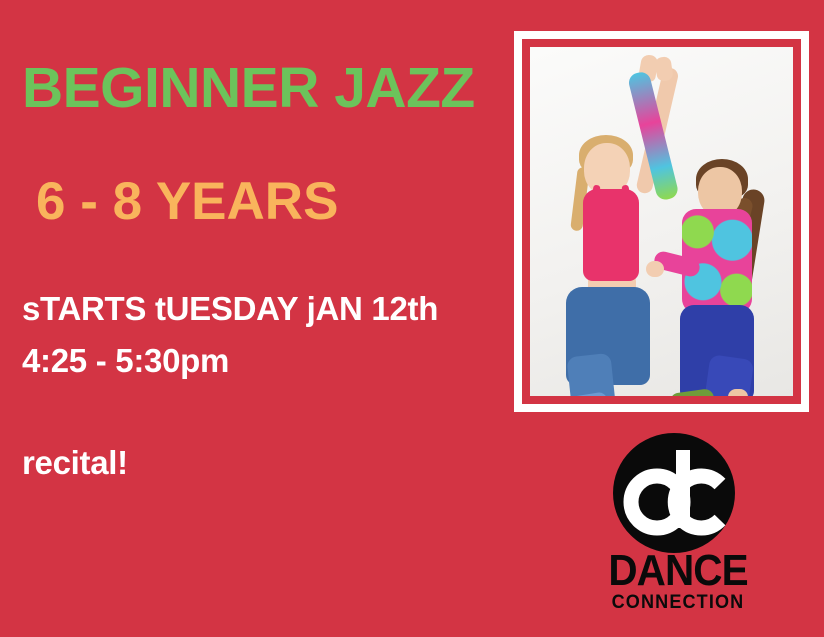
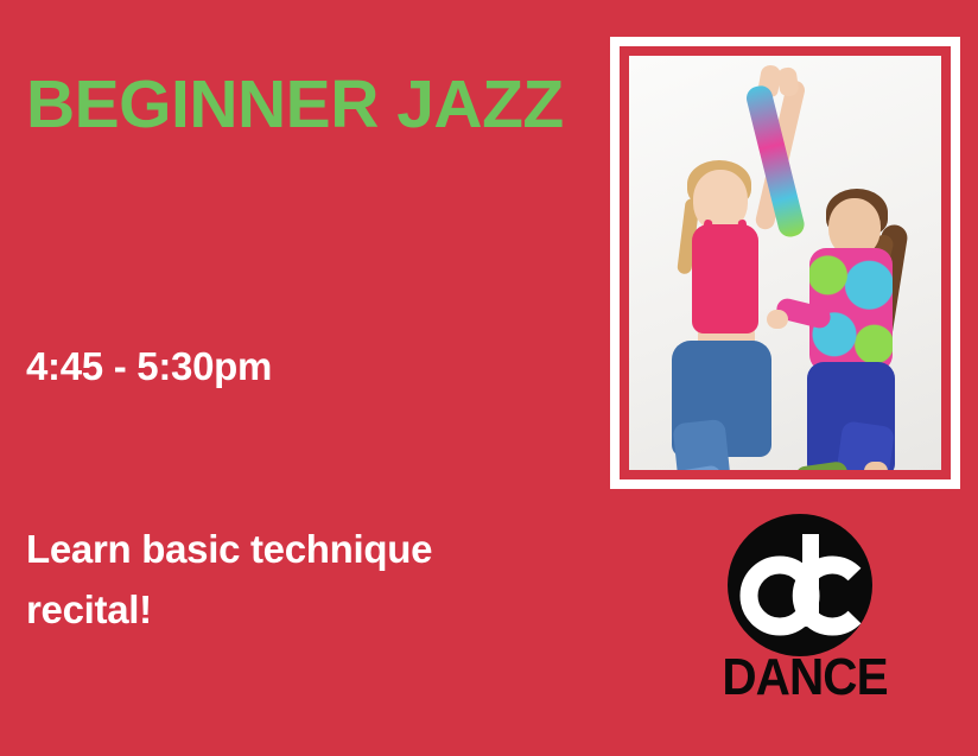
  BEGINNER JAZZ
- 6 - 8 YEARS
- sTARTS tUESDAY jAN 12th
- 4:25 - 5:30pm
+ 4:45 - 5:30pm
+ Learn basic technique
  recital!
  DANCE
- CONNECTION
